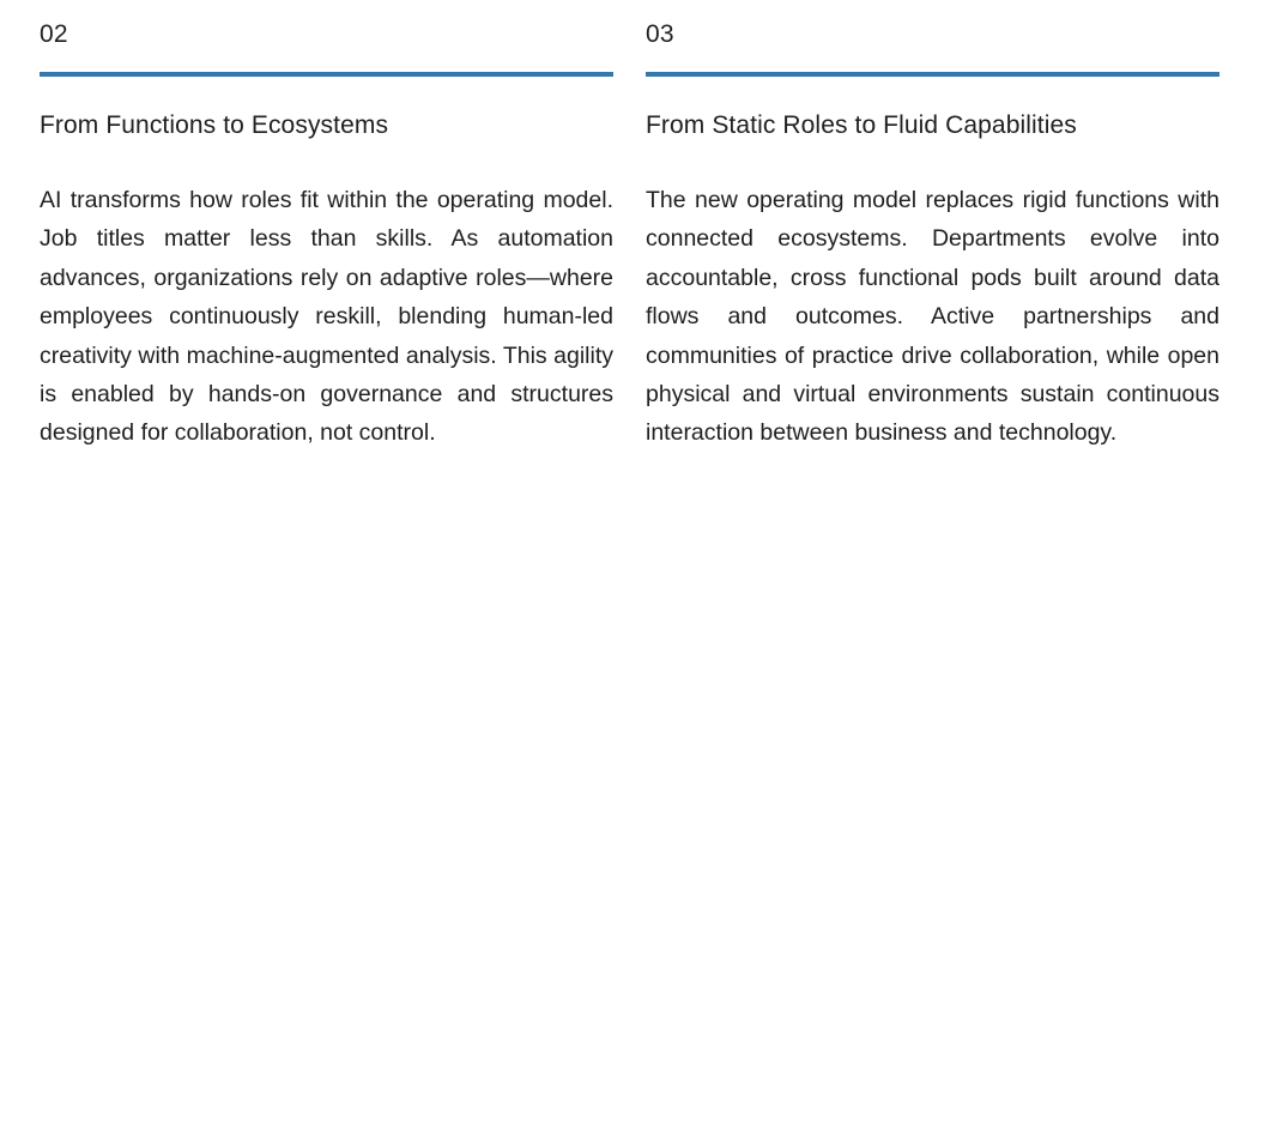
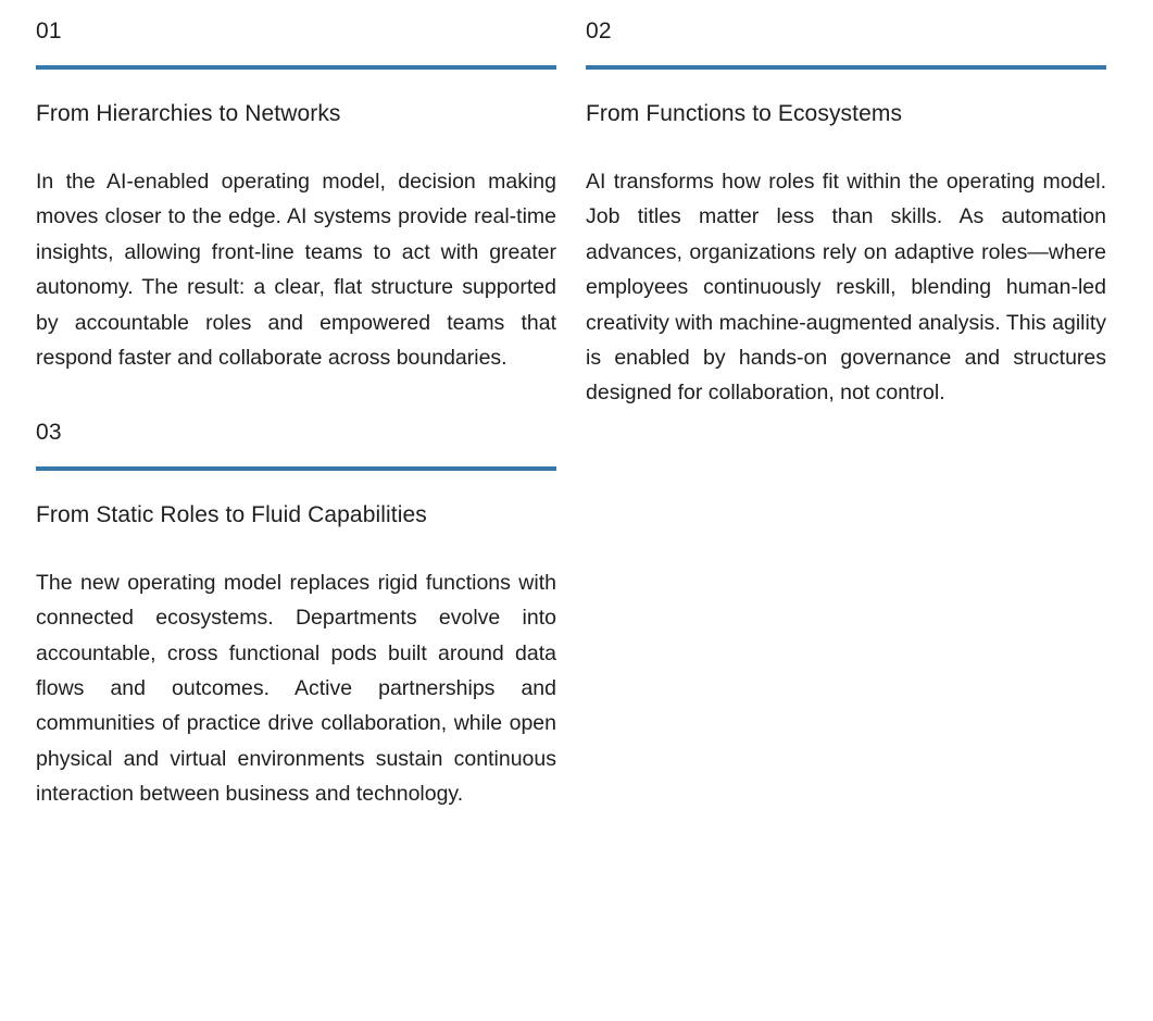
+ 01
+ From Hierarchies to Networks
+ In the AI-enabled operating model, decision making moves closer to the edge. AI systems provide real-time insights, allowing front-line teams to act with greater autonomy. The result: a clear, flat structure supported by accountable roles and empowered teams that respond faster and collaborate across boundaries.
  02
  From Functions to Ecosystems
  AI transforms how roles fit within the operating model. Job titles matter less than skills. As automation advances, organizations rely on adaptive roles—where employees continuously reskill, blending human-led creativity with machine-augmented analysis. This agility is enabled by hands-on governance and structures designed for collaboration, not control.
  03
  From Static Roles to Fluid Capabilities
  The new operating model replaces rigid functions with connected ecosystems. Departments evolve into accountable, cross functional pods built around data flows and outcomes. Active partnerships and communities of practice drive collaboration, while open physical and virtual environments sustain continuous interaction between business and technology.
